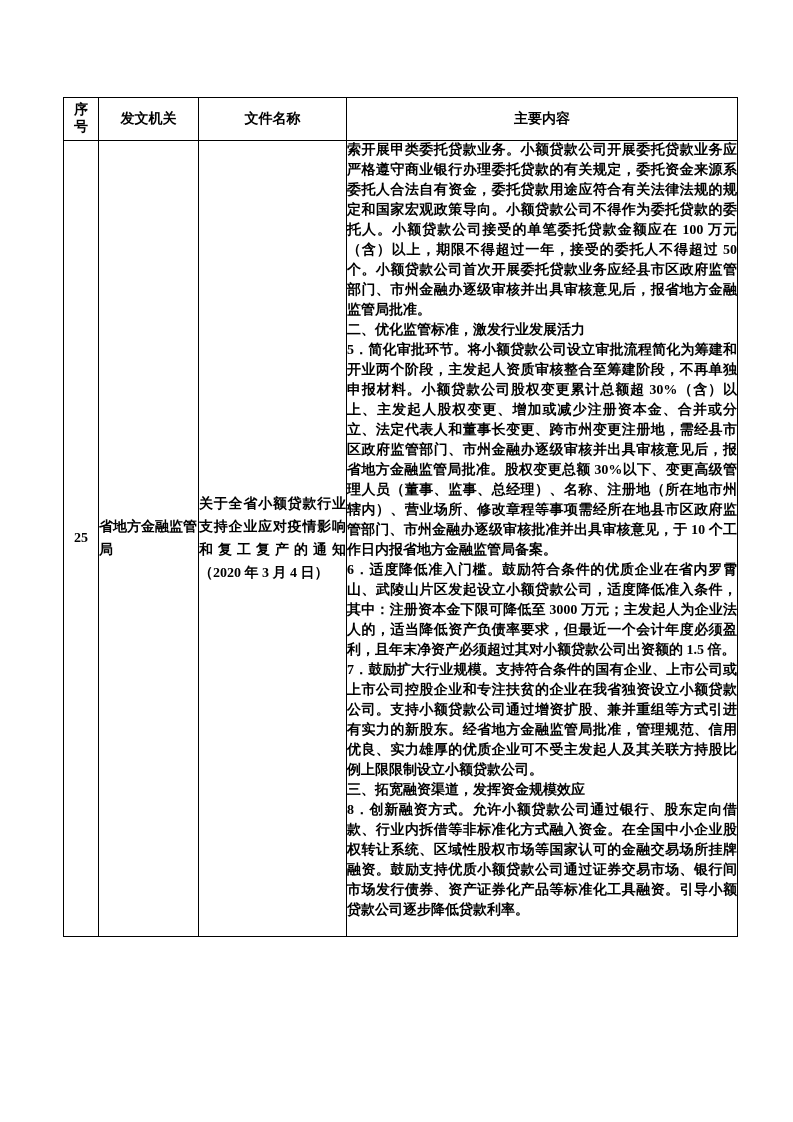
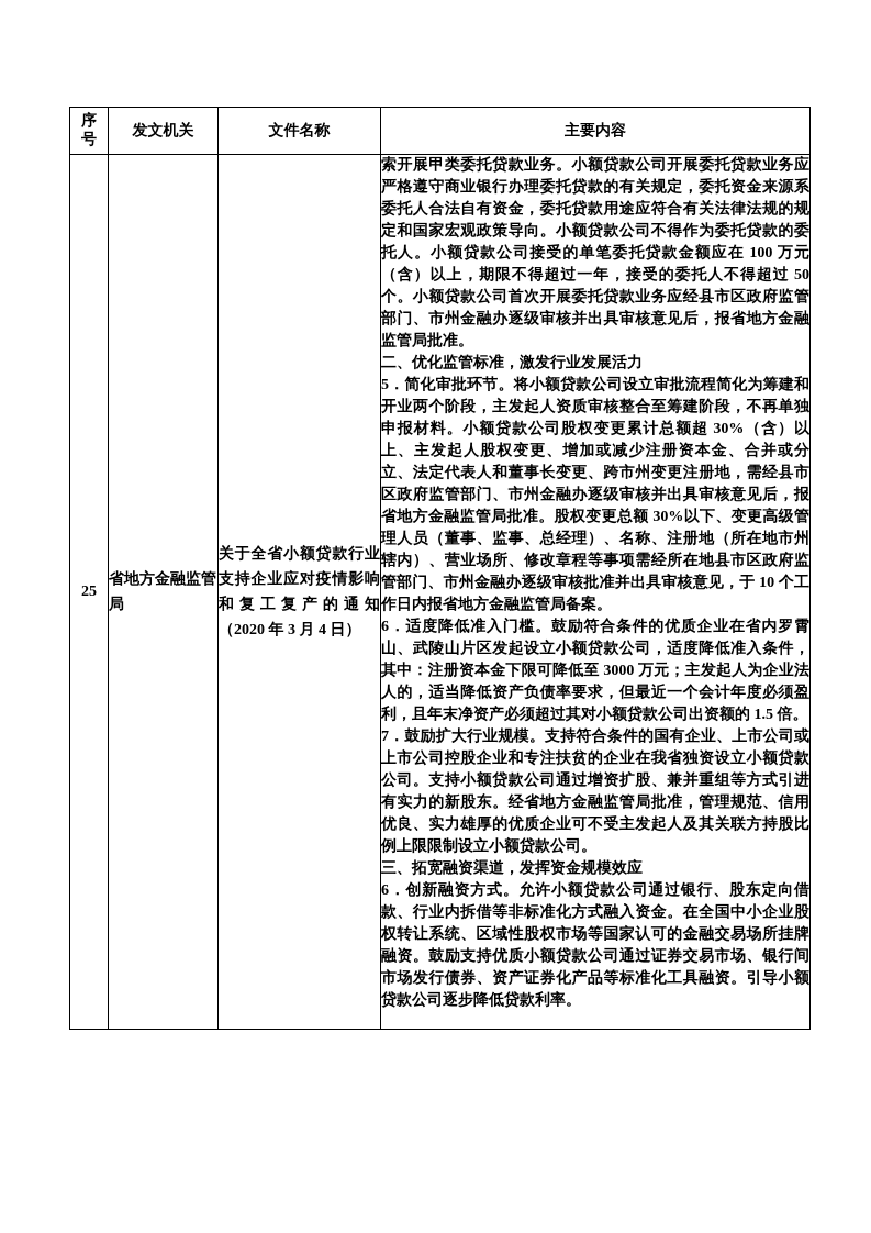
  序 号	发文机关	文件名称	主要内容
- 25	省地方金融监管局	关于全省小额贷款行业支持企业应对疫情影响和复工复产的通知（2020 年 3 月 4 日）	索开展甲类委托贷款业务。小额贷款公司开展委托贷款业务应严格遵守商业银行办理委托贷款的有关规定，委托资金来源系委托人合法自有资金，委托贷款用途应符合有关法律法规的规定和国家宏观政策导向。小额贷款公司不得作为委托贷款的委托人。小额贷款公司接受的单笔委托贷款金额应在 100 万元（含）以上，期限不得超过一年，接受的委托人不得超过 50 个。小额贷款公司首次开展委托贷款业务应经县市区政府监管部门、市州金融办逐级审核并出具审核意见后，报省地方金融监管局批准。二、优化监管标准，激发行业发展活力5．简化审批环节。将小额贷款公司设立审批流程简化为筹建和开业两个阶段，主发起人资质审核整合至筹建阶段，不再单独申报材料。小额贷款公司股权变更累计总额超 30%（含）以上、主发起人股权变更、增加或减少注册资本金、合并或分立、法定代表人和董事长变更、跨市州变更注册地，需经县市区政府监管部门、市州金融办逐级审核并出具审核意见后，报省地方金融监管局批准。股权变更总额 30%以下、变更高级管理人员（董事、监事、总经理）、名称、注册地（所在地市州辖内）、营业场所、修改章程等事项需经所在地县市区政府监管部门、市州金融办逐级审核批准并出具审核意见，于 10 个工作日内报省地方金融监管局备案。6．适度降低准入门槛。鼓励符合条件的优质企业在省内罗霄山、武陵山片区发起设立小额贷款公司，适度降低准入条件，其中：注册资本金下限可降低至 3000 万元；主发起人为企业法人的，适当降低资产负债率要求，但最近一个会计年度必须盈利，且年末净资产必须超过其对小额贷款公司出资额的 1.5 倍。7．鼓励扩大行业规模。支持符合条件的国有企业、上市公司或上市公司控股企业和专注扶贫的企业在我省独资设立小额贷款公司。支持小额贷款公司通过增资扩股、兼并重组等方式引进有实力的新股东。经省地方金融监管局批准，管理规范、信用优良、实力雄厚的优质企业可不受主发起人及其关联方持股比例上限限制设立小额贷款公司。三、拓宽融资渠道，发挥资金规模效应8．创新融资方式。允许小额贷款公司通过银行、股东定向借款、行业内拆借等非标准化方式融入资金。在全国中小企业股权转让系统、区域性股权市场等国家认可的金融交易场所挂牌融资。鼓励支持优质小额贷款公司通过证券交易市场、银行间市场发行债券、资产证券化产品等标准化工具融资。引导小额贷款公司逐步降低贷款利率。
+ 25	省地方金融监管局	关于全省小额贷款行业支持企业应对疫情影响和复工复产的通知（2020 年 3 月 4 日）	索开展甲类委托贷款业务。小额贷款公司开展委托贷款业务应严格遵守商业银行办理委托贷款的有关规定，委托资金来源系委托人合法自有资金，委托贷款用途应符合有关法律法规的规定和国家宏观政策导向。小额贷款公司不得作为委托贷款的委托人。小额贷款公司接受的单笔委托贷款金额应在 100 万元（含）以上，期限不得超过一年，接受的委托人不得超过 50 个。小额贷款公司首次开展委托贷款业务应经县市区政府监管部门、市州金融办逐级审核并出具审核意见后，报省地方金融监管局批准。二、优化监管标准，激发行业发展活力5．简化审批环节。将小额贷款公司设立审批流程简化为筹建和开业两个阶段，主发起人资质审核整合至筹建阶段，不再单独申报材料。小额贷款公司股权变更累计总额超 30%（含）以上、主发起人股权变更、增加或减少注册资本金、合并或分立、法定代表人和董事长变更、跨市州变更注册地，需经县市区政府监管部门、市州金融办逐级审核并出具审核意见后，报省地方金融监管局批准。股权变更总额 30%以下、变更高级管理人员（董事、监事、总经理）、名称、注册地（所在地市州辖内）、营业场所、修改章程等事项需经所在地县市区政府监管部门、市州金融办逐级审核批准并出具审核意见，于 10 个工作日内报省地方金融监管局备案。6．适度降低准入门槛。鼓励符合条件的优质企业在省内罗霄山、武陵山片区发起设立小额贷款公司，适度降低准入条件，其中：注册资本金下限可降低至 3000 万元；主发起人为企业法人的，适当降低资产负债率要求，但最近一个会计年度必须盈利，且年末净资产必须超过其对小额贷款公司出资额的 1.5 倍。7．鼓励扩大行业规模。支持符合条件的国有企业、上市公司或上市公司控股企业和专注扶贫的企业在我省独资设立小额贷款公司。支持小额贷款公司通过增资扩股、兼并重组等方式引进有实力的新股东。经省地方金融监管局批准，管理规范、信用优良、实力雄厚的优质企业可不受主发起人及其关联方持股比例上限限制设立小额贷款公司。三、拓宽融资渠道，发挥资金规模效应6．创新融资方式。允许小额贷款公司通过银行、股东定向借款、行业内拆借等非标准化方式融入资金。在全国中小企业股权转让系统、区域性股权市场等国家认可的金融交易场所挂牌融资。鼓励支持优质小额贷款公司通过证券交易市场、银行间市场发行债券、资产证券化产品等标准化工具融资。引导小额贷款公司逐步降低贷款利率。
